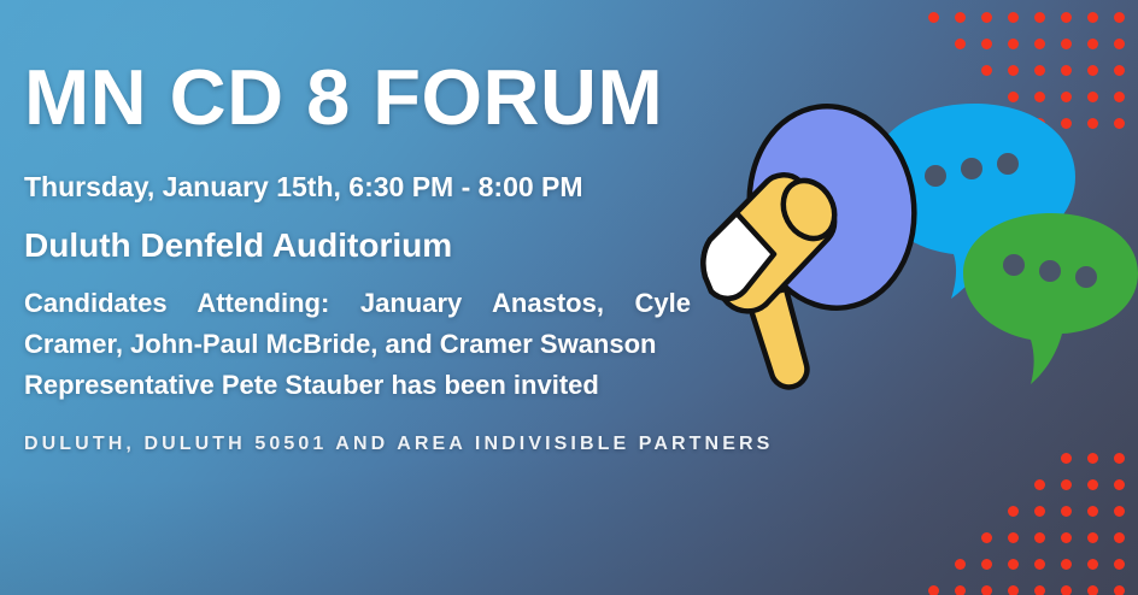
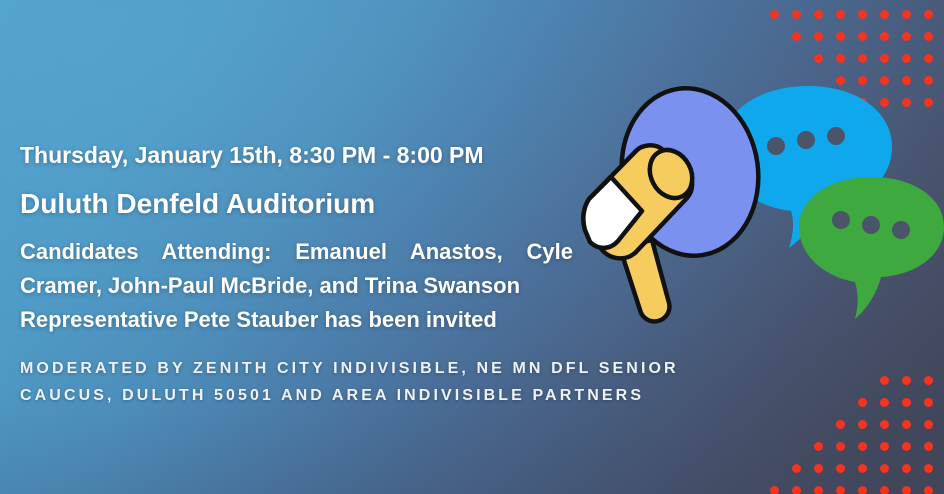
- MN CD 8 FORUM
- Thursday, January 15th, 6:30 PM - 8:00 PM
+ Thursday, January 15th, 8:30 PM - 8:00 PM
  Duluth Denfeld Auditorium
- Candidates Attending: January Anastos, Cyle
+ Candidates Attending: Emanuel Anastos, Cyle
- Cramer, John-Paul McBride, and Cramer Swanson
+ Cramer, John-Paul McBride, and Trina Swanson
  Representative Pete Stauber has been invited
+ MODERATED BY ZENITH CITY INDIVISIBLE, NE MN DFL SENIOR
- DULUTH, DULUTH 50501 AND AREA INDIVISIBLE PARTNERS
+ CAUCUS, DULUTH 50501 AND AREA INDIVISIBLE PARTNERS
